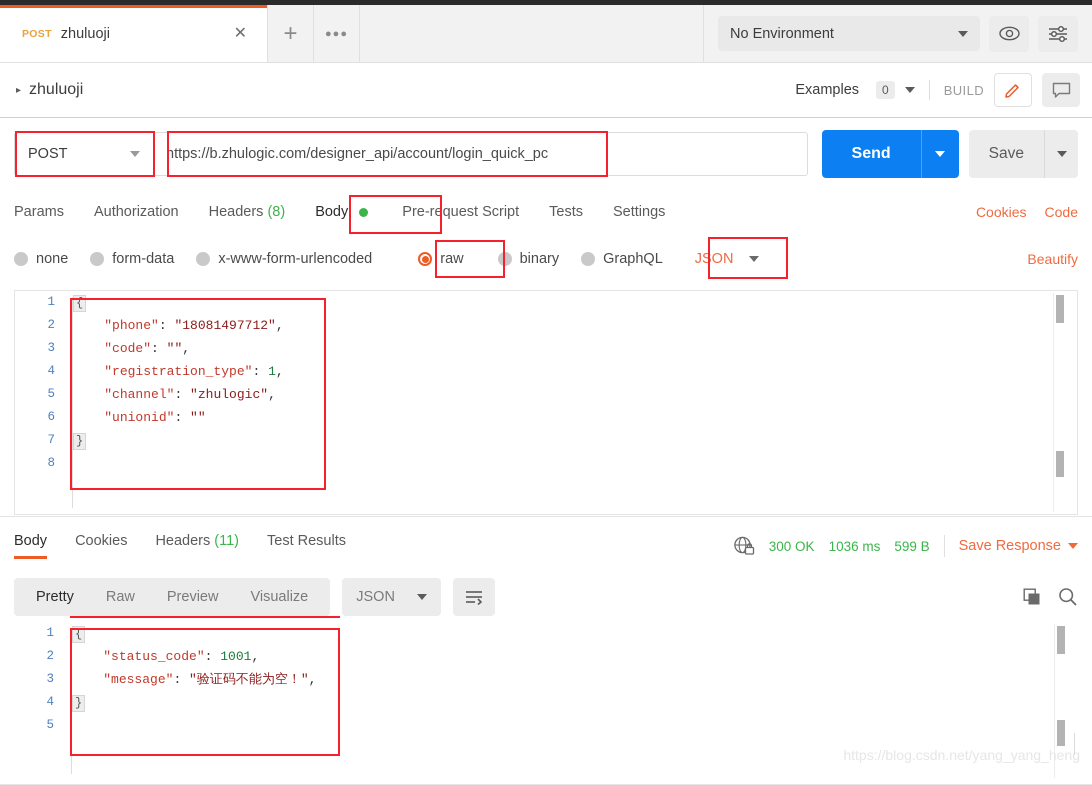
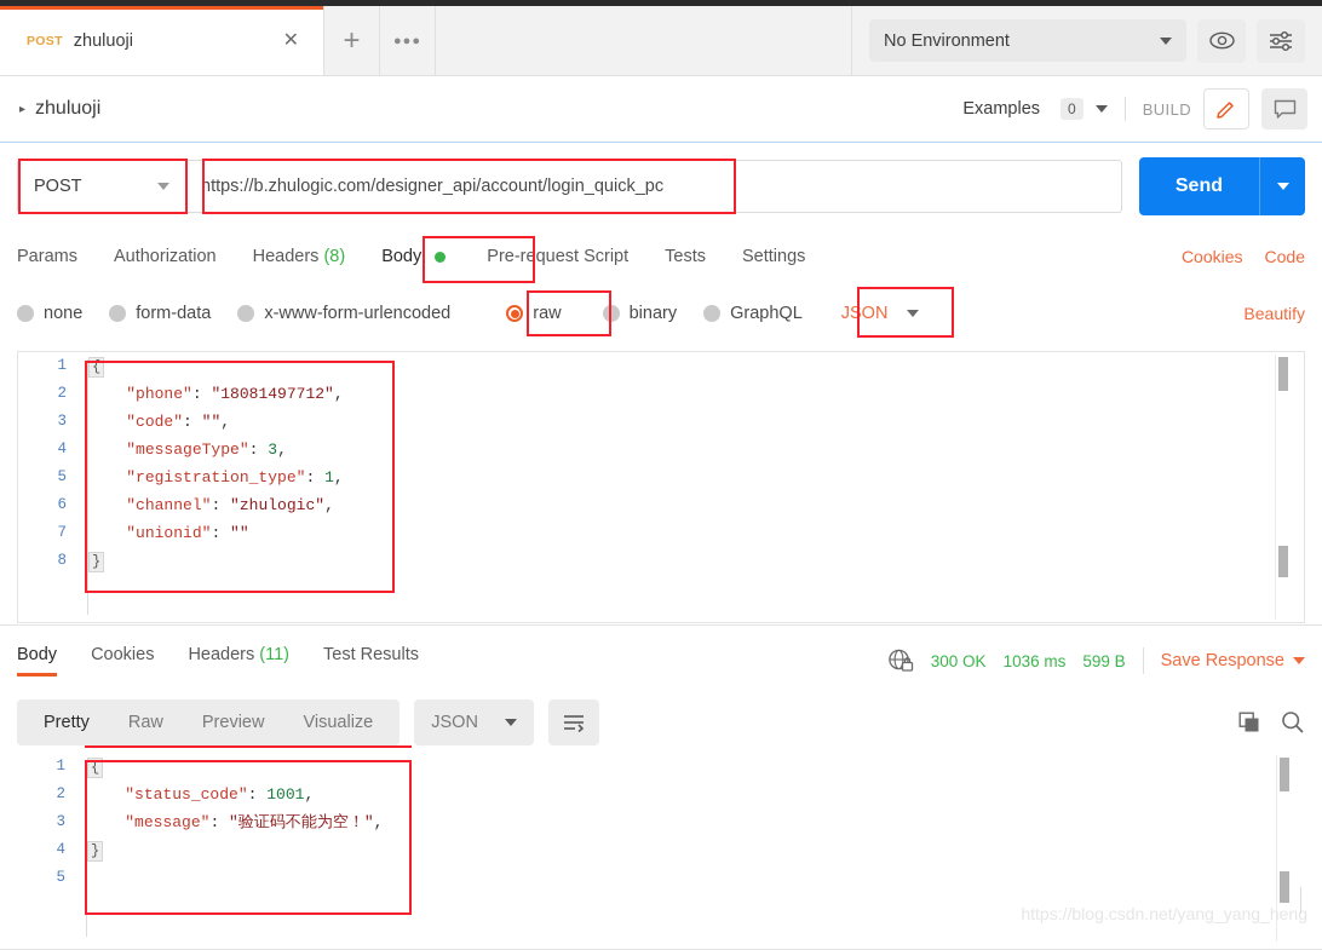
  POST
  zhuluoji
  ✕
  +
  ●●●
  No Environment
  ▸
  zhuluoji
  Examples
  0
  BUILD
  POST
  https://b.zhulogic.com/designer_api/account/login_quick_pc
  Send
- Save
  Params
  Authorization
  Headers (8)
  Body
  Pre-request Script
  Tests
  Settings
  Cookies
  Code
  none
  form-data
  x-www-form-urlencoded
  raw
  binary
  GraphQL
  JSON
  Beautify
  1
  2
  3
  4
  5
  6
  7
  8
  {
  "phone": "18081497712",
  "code": "",
+ "messageType": 3,
  "registration_type": 1,
  "channel": "zhulogic",
  "unionid": ""
  }
  Body
  Cookies
  Headers (11)
  Test Results
  300 OK
  1036 ms
  599 B
  Save Response
  Pretty
  Raw
  Preview
  Visualize
  JSON
  1
  2
  3
  4
  5
  {
  "status_code": 1001,
  "message": "验证码不能为空！",
  }
  https://blog.csdn.net/yang_yang_heng
